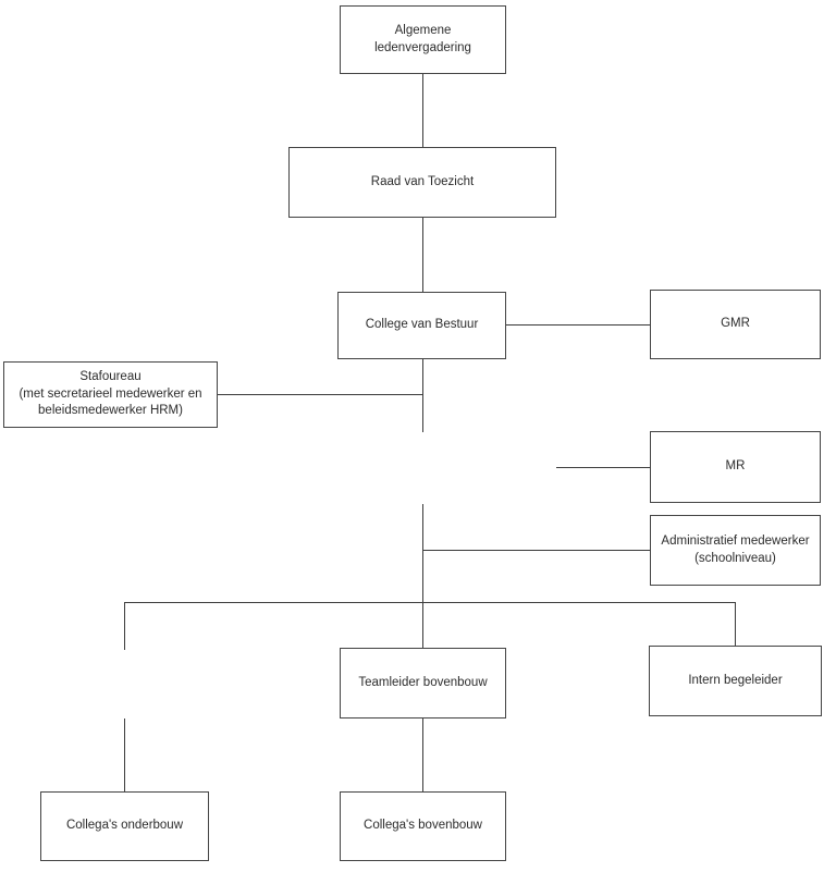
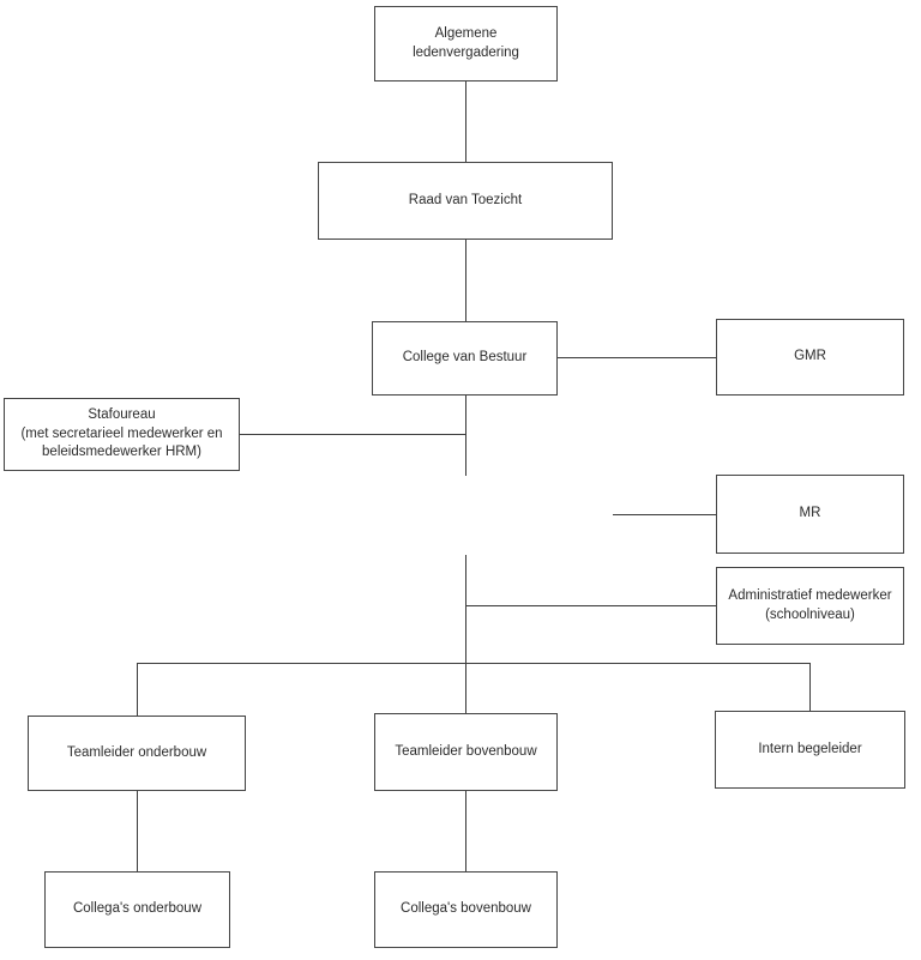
  Algemene
  ledenvergadering
  Raad van Toezicht
  College van Bestuur
  GMR
  Stafoureau
  (met secretarieel medewerker en
  beleidsmedewerker HRM)
  MR
  Administratief medewerker
  (schoolniveau)
+ Teamleider onderbouw
  Teamleider bovenbouw
  Intern begeleider
  Collega's onderbouw
  Collega's bovenbouw
